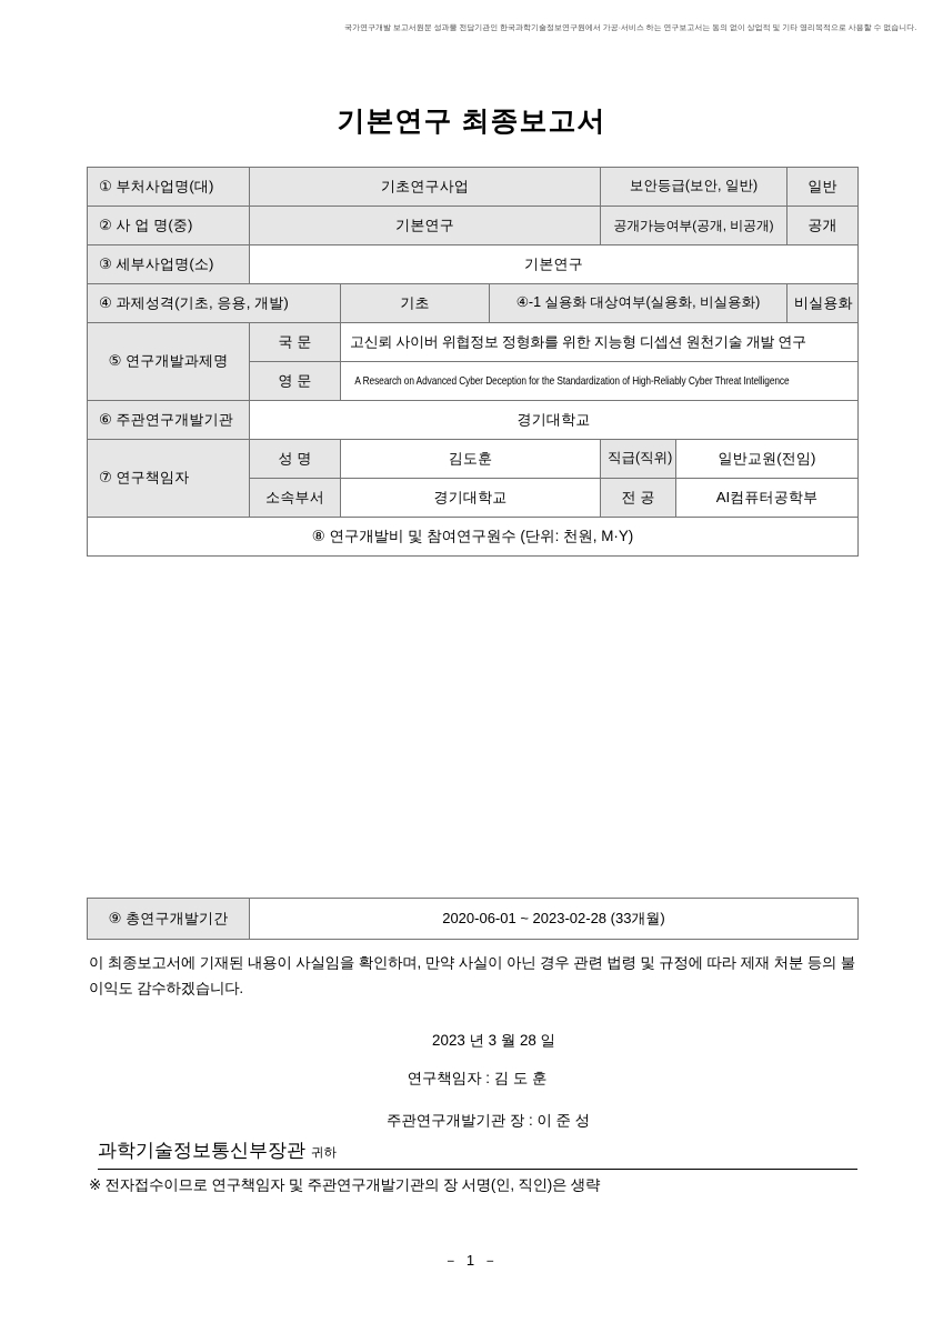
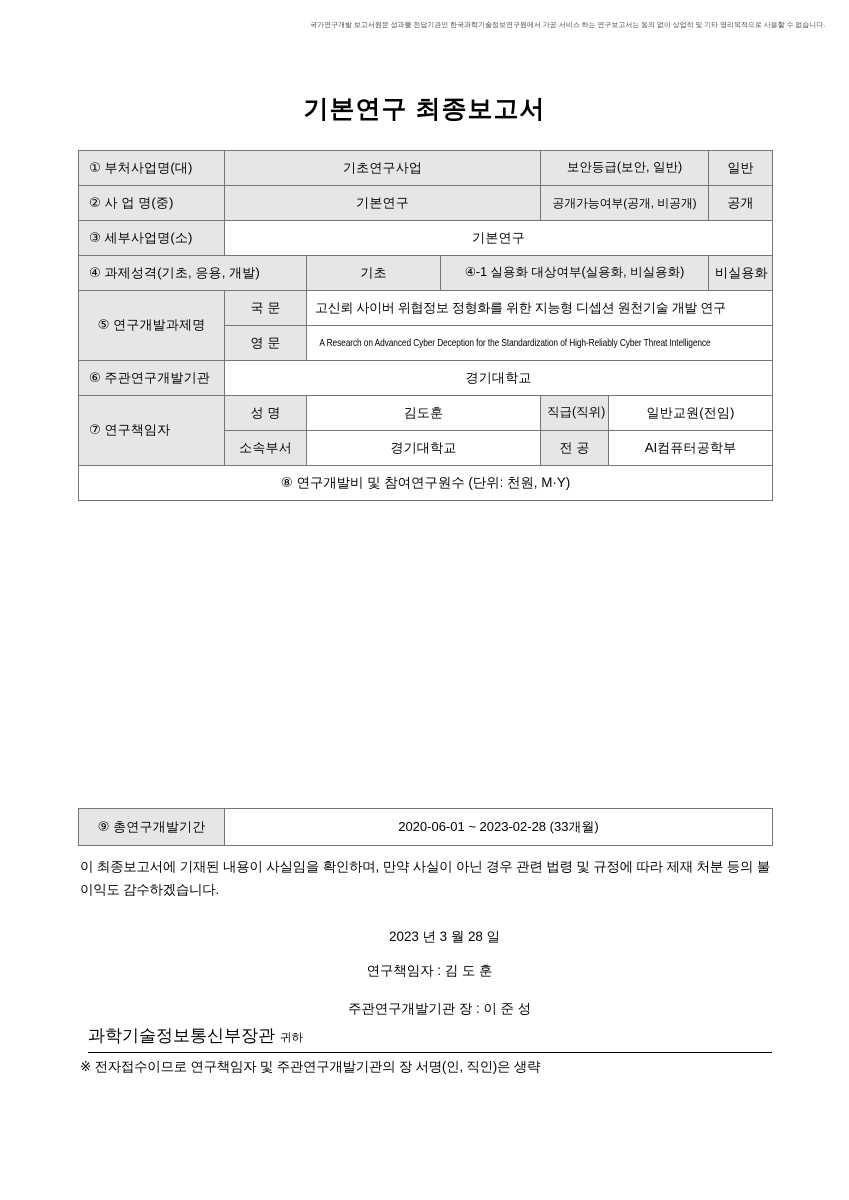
  국가연구개발 보고서원문 성과물 전담기관인 한국과학기술정보연구원에서 가공·서비스 하는 연구보고서는 동의 없이 상업적 및 기타 영리목적으로 사용할 수 없습니다.
  기본연구 최종보고서
  ① 부처사업명(대)	기초연구사업	보안등급(보안, 일반)	일반
  ② 사 업 명(중)	기본연구	공개가능여부(공개, 비공개)	공개
  ③ 세부사업명(소)	기본연구
  ④ 과제성격(기초, 응용, 개발)	기초	④-1 실용화 대상여부(실용화, 비실용화)	비실용화
  ⑤ 연구개발과제명	국 문	고신뢰 사이버 위협정보 정형화를 위한 지능형 디셉션 원천기술 개발 연구
  영 문	A Research on Advanced Cyber Deception for the Standardization of High-Reliably Cyber Threat Intelligence
  ⑥ 주관연구개발기관	경기대학교
  ⑦ 연구책임자	성 명	김도훈	직급(직위)	일반교원(전임)
  소속부서	경기대학교	전 공	AI컴퓨터공학부
  ⑧ 연구개발비 및 참여연구원수 (단위: 천원, M·Y)
  ⑨ 총연구개발기간	2020-06-01 ~ 2023-02-28 (33개월)
  이 최종보고서에 기재된 내용이 사실임을 확인하며, 만약 사실이 아닌 경우 관련 법령 및 규정에 따라 제재 처분 등의 불이익도 감수하겠습니다.
  2023 년 3 월 28 일
  연구책임자 : 김 도 훈
  주관연구개발기관 장 : 이 준 성
  과학기술정보통신부장관 귀하
  ※ 전자접수이므로 연구책임자 및 주관연구개발기관의 장 서명(인, 직인)은 생략
- － 1 －
